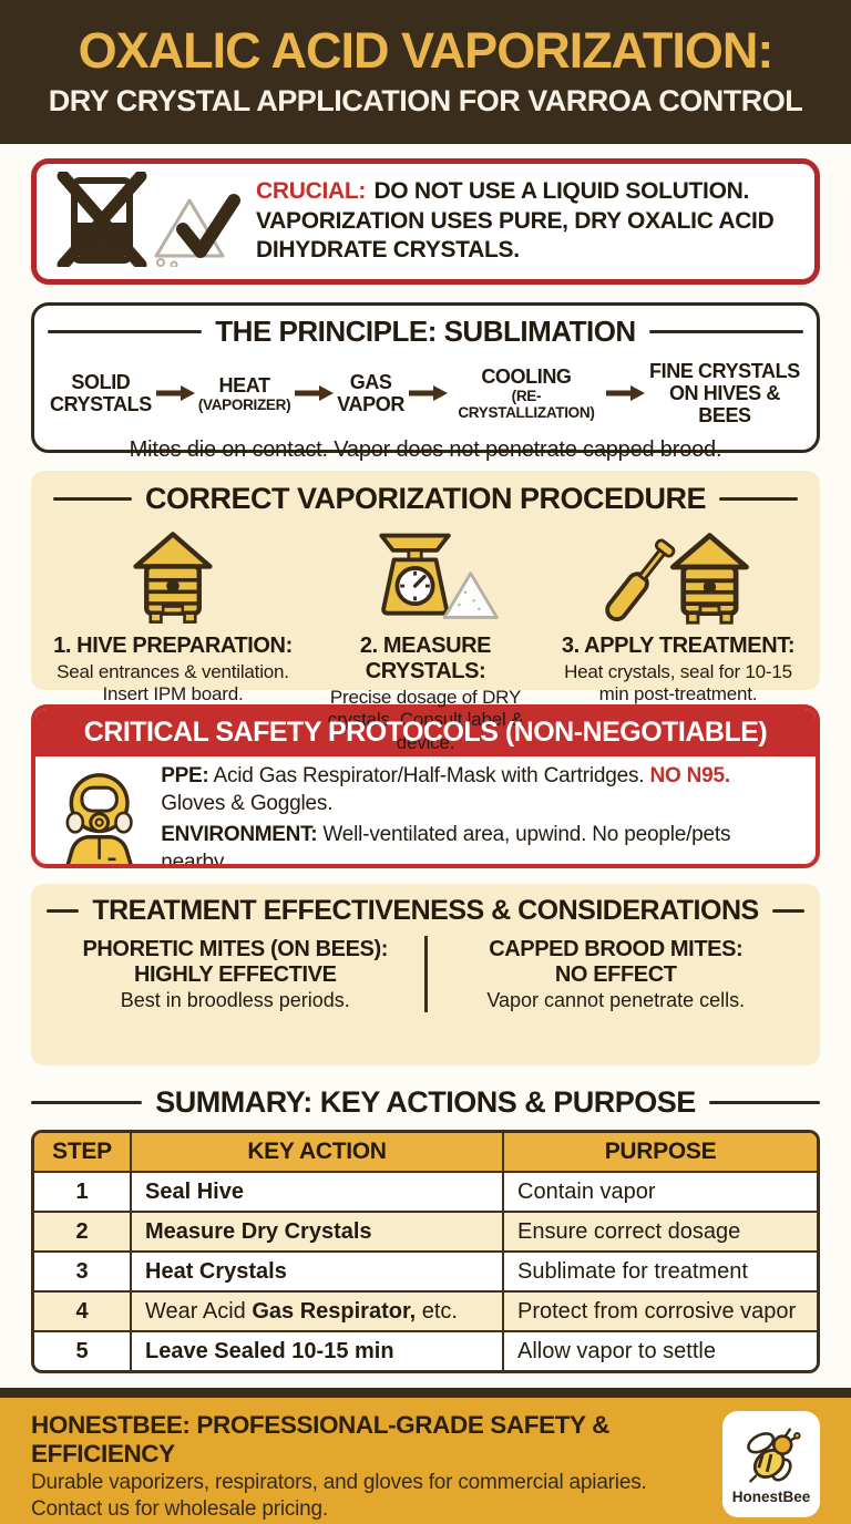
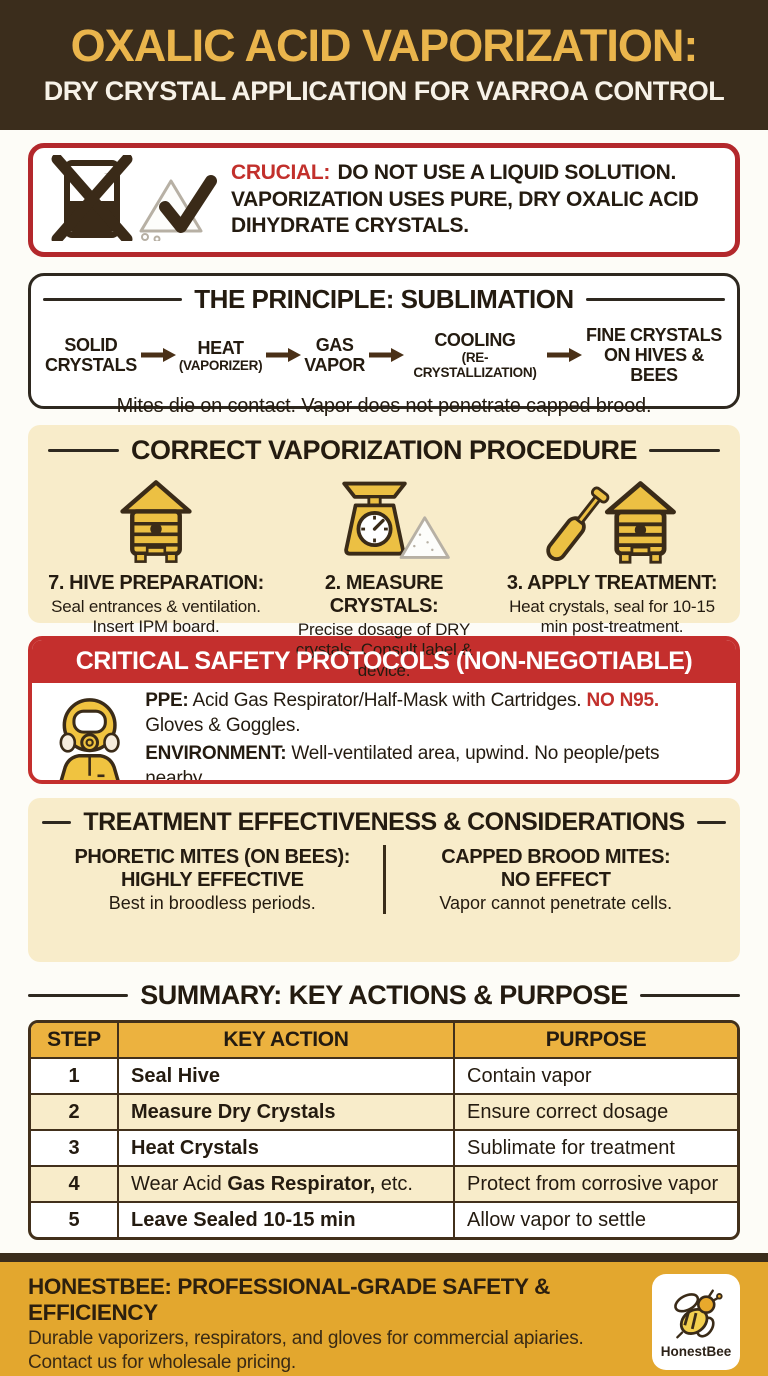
  OXALIC ACID VAPORIZATION:
  DRY CRYSTAL APPLICATION FOR VARROA CONTROL
  CRUCIAL: DO NOT USE A LIQUID SOLUTION. VAPORIZATION USES PURE, DRY OXALIC ACID DIHYDRATE CRYSTALS.
  THE PRINCIPLE: SUBLIMATION
  SOLID
  CRYSTALS
  HEAT
  (VAPORIZER)
  GAS
  VAPOR
  COOLING
  (RE-CRYSTALLIZATION)
  FINE CRYSTALS
  ON HIVES & BEES
  Mites die on contact. Vapor does not penetrate capped brood.
  CORRECT VAPORIZATION PROCEDURE
- 1. HIVE PREPARATION:
+ 7. HIVE PREPARATION:
  Seal entrances & ventilation. Insert IPM board.
  2. MEASURE CRYSTALS:
  3. APPLY TREATMENT:
  Heat crystals, seal for 10-15 min post-treatment.
  CRITICAL SAFETY PROTOCOLS (NON-NEGOTIABLE)
  PPE: Acid Gas Respirator/Half-Mask with Cartridges. NO N95.
  Gloves & Goggles.
  ENVIRONMENT: Well-ventilated area, upwind. No people/pets nearby.
  TREATMENT EFFECTIVENESS & CONSIDERATIONS
  PHORETIC MITES (ON BEES):
  HIGHLY EFFECTIVE
  Best in broodless periods.
  CAPPED BROOD MITES:
  NO EFFECT
  Vapor cannot penetrate cells.
  SUMMARY: KEY ACTIONS & PURPOSE
  STEP
  KEY ACTION
  PURPOSE
  1
  Seal Hive
  Contain vapor
  2
  Measure Dry Crystals
  Ensure correct dosage
  3
  Heat Crystals
  Sublimate for treatment
  4
  Wear Acid
  Gas Respirator,
  etc.
  Protect from corrosive vapor
  5
  Leave Sealed 10-15 min
  Allow vapor to settle
  HONESTBEE: PROFESSIONAL-GRADE SAFETY & EFFICIENCY
  Durable vaporizers, respirators, and gloves for commercial apiaries.
  Contact us for wholesale pricing.
  HonestBee
